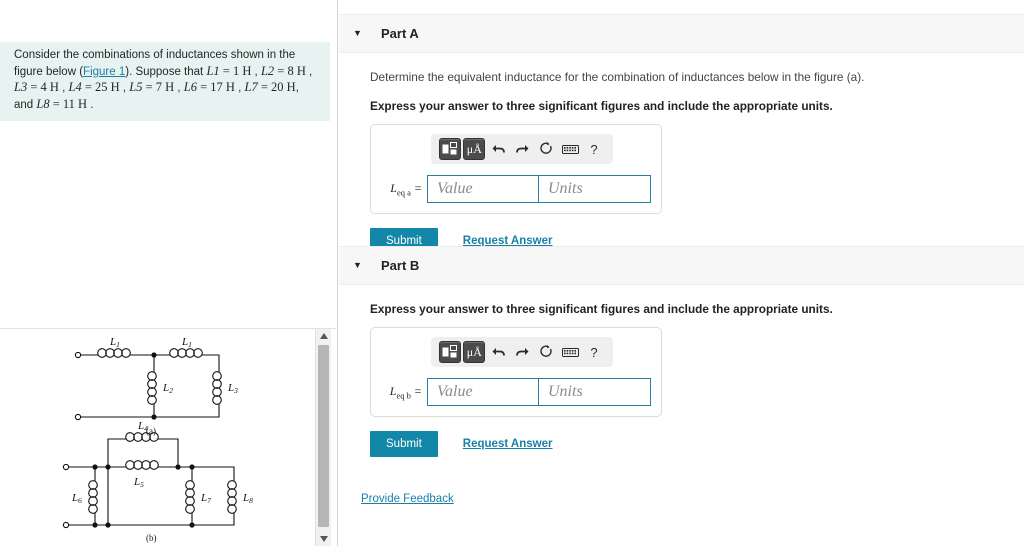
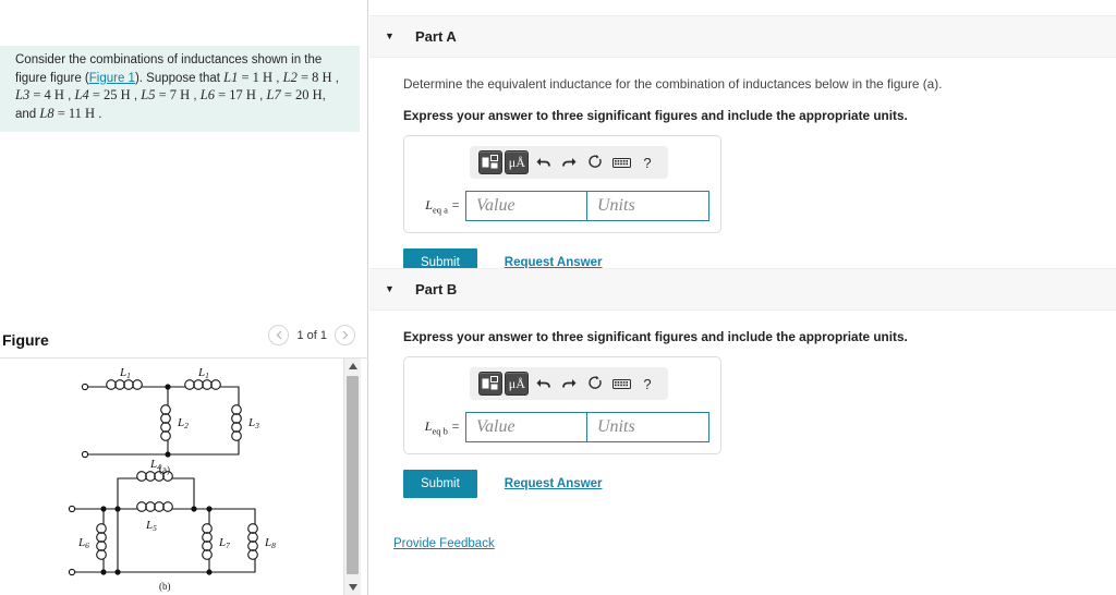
- Consider the combinations of inductances shown in the figure below (Figure 1). Suppose that L1 = 1 H , L2 = 8 H , L3 = 4 H , L4 = 25 H , L5 = 7 H , L6 = 17 H , L7 = 20 H, and L8 = 11 H .
+ Consider the combinations of inductances shown in the figure figure (Figure 1). Suppose that L1 = 1 H , L2 = 8 H , L3 = 4 H , L4 = 25 H , L5 = 7 H , L6 = 17 H , L7 = 20 H, and L8 = 11 H .
+ Figure
+ 1 of 1
  L1
  L1
  L2
  L3
  (a)
  L4
  L5
  L6
  L7
  L8
  (b)
  ▼
  Part A
  Determine the equivalent inductance for the combination of inductances below in the figure (a).
  Express your answer to three significant figures and include the appropriate units.
  μÅ
  ?
  Leq a =
  Value
  Units
  Submit
  Request Answer
  ▼
  Part B
  Express your answer to three significant figures and include the appropriate units.
  μÅ
  ?
  Leq b =
  Value
  Units
  Submit
  Request Answer
  Provide Feedback
